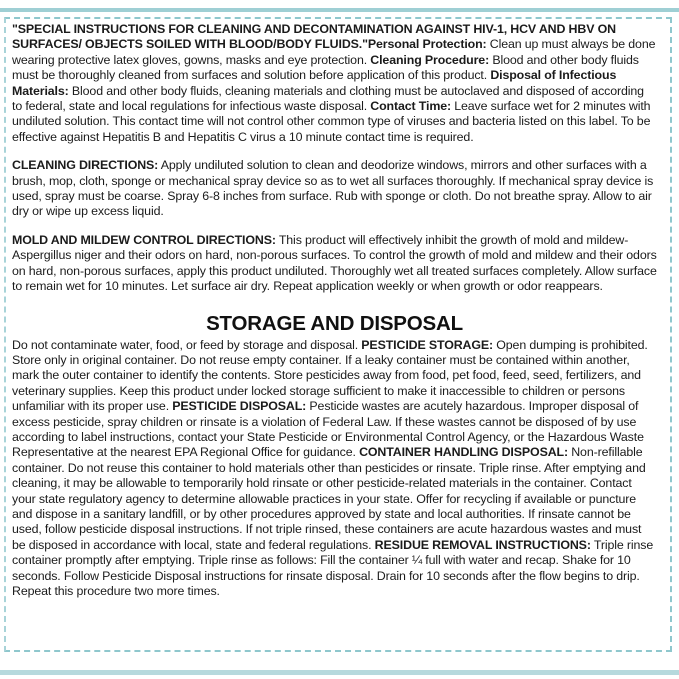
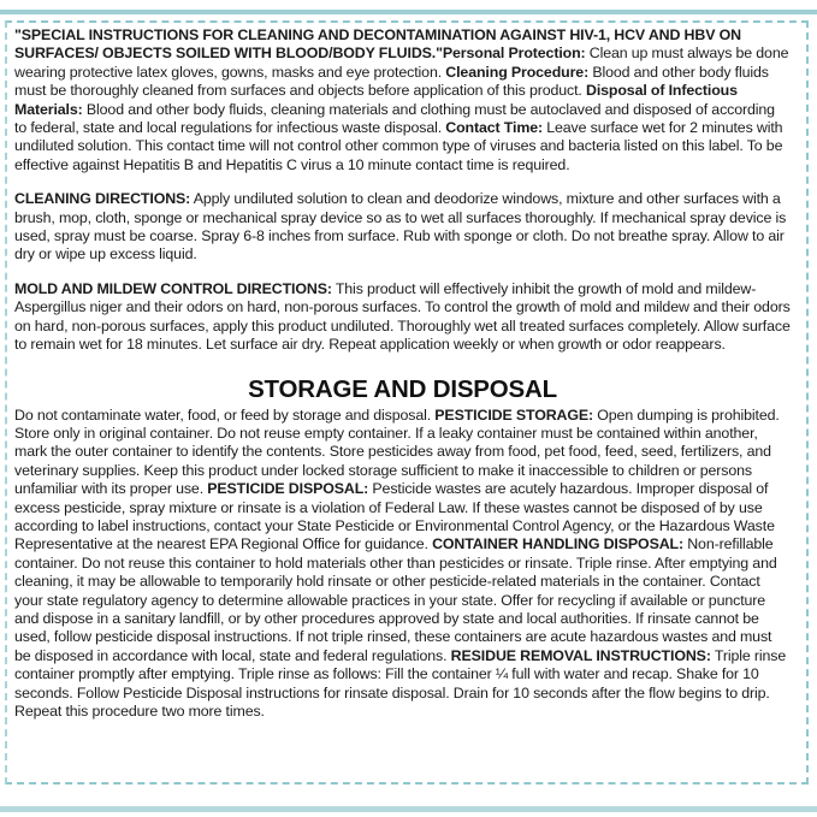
- "SPECIAL INSTRUCTIONS FOR CLEANING AND DECONTAMINATION AGAINST HIV-1, HCV AND HBV ON SURFACES/ OBJECTS SOILED WITH BLOOD/BODY FLUIDS."Personal Protection: Clean up must always be done wearing protective latex gloves, gowns, masks and eye protection. Cleaning Procedure: Blood and other body fluids must be thoroughly cleaned from surfaces and solution before application of this product. Disposal of Infectious Materials: Blood and other body fluids, cleaning materials and clothing must be autoclaved and disposed of according to federal, state and local regulations for infectious waste disposal. Contact Time: Leave surface wet for 2 minutes with undiluted solution. This contact time will not control other common type of viruses and bacteria listed on this label. To be effective against Hepatitis B and Hepatitis C virus a 10 minute contact time is required.
+ "SPECIAL INSTRUCTIONS FOR CLEANING AND DECONTAMINATION AGAINST HIV-1, HCV AND HBV ON SURFACES/ OBJECTS SOILED WITH BLOOD/BODY FLUIDS."Personal Protection: Clean up must always be done wearing protective latex gloves, gowns, masks and eye protection. Cleaning Procedure: Blood and other body fluids must be thoroughly cleaned from surfaces and objects before application of this product. Disposal of Infectious Materials: Blood and other body fluids, cleaning materials and clothing must be autoclaved and disposed of according to federal, state and local regulations for infectious waste disposal. Contact Time: Leave surface wet for 2 minutes with undiluted solution. This contact time will not control other common type of viruses and bacteria listed on this label. To be effective against Hepatitis B and Hepatitis C virus a 10 minute contact time is required.
- CLEANING DIRECTIONS: Apply undiluted solution to clean and deodorize windows, mirrors and other surfaces with a brush, mop, cloth, sponge or mechanical spray device so as to wet all surfaces thoroughly. If mechanical spray device is used, spray must be coarse. Spray 6-8 inches from surface. Rub with sponge or cloth. Do not breathe spray. Allow to air dry or wipe up excess liquid.
+ CLEANING DIRECTIONS: Apply undiluted solution to clean and deodorize windows, mixture and other surfaces with a brush, mop, cloth, sponge or mechanical spray device so as to wet all surfaces thoroughly. If mechanical spray device is used, spray must be coarse. Spray 6-8 inches from surface. Rub with sponge or cloth. Do not breathe spray. Allow to air dry or wipe up excess liquid.
- MOLD AND MILDEW CONTROL DIRECTIONS: This product will effectively inhibit the growth of mold and mildew-Aspergillus niger and their odors on hard, non-porous surfaces. To control the growth of mold and mildew and their odors on hard, non-porous surfaces, apply this product undiluted. Thoroughly wet all treated surfaces completely. Allow surface to remain wet for 10 minutes. Let surface air dry. Repeat application weekly or when growth or odor reappears.
+ MOLD AND MILDEW CONTROL DIRECTIONS: This product will effectively inhibit the growth of mold and mildew-Aspergillus niger and their odors on hard, non-porous surfaces. To control the growth of mold and mildew and their odors on hard, non-porous surfaces, apply this product undiluted. Thoroughly wet all treated surfaces completely. Allow surface to remain wet for 18 minutes. Let surface air dry. Repeat application weekly or when growth or odor reappears.
  STORAGE AND DISPOSAL
- Do not contaminate water, food, or feed by storage and disposal. PESTICIDE STORAGE: Open dumping is prohibited. Store only in original container. Do not reuse empty container. If a leaky container must be contained within another, mark the outer container to identify the contents. Store pesticides away from food, pet food, feed, seed, fertilizers, and veterinary supplies. Keep this product under locked storage sufficient to make it inaccessible to children or persons unfamiliar with its proper use. PESTICIDE DISPOSAL: Pesticide wastes are acutely hazardous. Improper disposal of excess pesticide, spray children or rinsate is a violation of Federal Law. If these wastes cannot be disposed of by use according to label instructions, contact your State Pesticide or Environmental Control Agency, or the Hazardous Waste Representative at the nearest EPA Regional Office for guidance. CONTAINER HANDLING DISPOSAL: Non-refillable container. Do not reuse this container to hold materials other than pesticides or rinsate. Triple rinse. After emptying and cleaning, it may be allowable to temporarily hold rinsate or other pesticide-related materials in the container. Contact your state regulatory agency to determine allowable practices in your state. Offer for recycling if available or puncture and dispose in a sanitary landfill, or by other procedures approved by state and local authorities. If rinsate cannot be used, follow pesticide disposal instructions. If not triple rinsed, these containers are acute hazardous wastes and must be disposed in accordance with local, state and federal regulations. RESIDUE REMOVAL INSTRUCTIONS: Triple rinse container promptly after emptying. Triple rinse as follows: Fill the container ¼ full with water and recap. Shake for 10 seconds. Follow Pesticide Disposal instructions for rinsate disposal. Drain for 10 seconds after the flow begins to drip. Repeat this procedure two more times.
+ Do not contaminate water, food, or feed by storage and disposal. PESTICIDE STORAGE: Open dumping is prohibited. Store only in original container. Do not reuse empty container. If a leaky container must be contained within another, mark the outer container to identify the contents. Store pesticides away from food, pet food, feed, seed, fertilizers, and veterinary supplies. Keep this product under locked storage sufficient to make it inaccessible to children or persons unfamiliar with its proper use. PESTICIDE DISPOSAL: Pesticide wastes are acutely hazardous. Improper disposal of excess pesticide, spray mixture or rinsate is a violation of Federal Law. If these wastes cannot be disposed of by use according to label instructions, contact your State Pesticide or Environmental Control Agency, or the Hazardous Waste Representative at the nearest EPA Regional Office for guidance. CONTAINER HANDLING DISPOSAL: Non-refillable container. Do not reuse this container to hold materials other than pesticides or rinsate. Triple rinse. After emptying and cleaning, it may be allowable to temporarily hold rinsate or other pesticide-related materials in the container. Contact your state regulatory agency to determine allowable practices in your state. Offer for recycling if available or puncture and dispose in a sanitary landfill, or by other procedures approved by state and local authorities. If rinsate cannot be used, follow pesticide disposal instructions. If not triple rinsed, these containers are acute hazardous wastes and must be disposed in accordance with local, state and federal regulations. RESIDUE REMOVAL INSTRUCTIONS: Triple rinse container promptly after emptying. Triple rinse as follows: Fill the container ¼ full with water and recap. Shake for 10 seconds. Follow Pesticide Disposal instructions for rinsate disposal. Drain for 10 seconds after the flow begins to drip. Repeat this procedure two more times.
